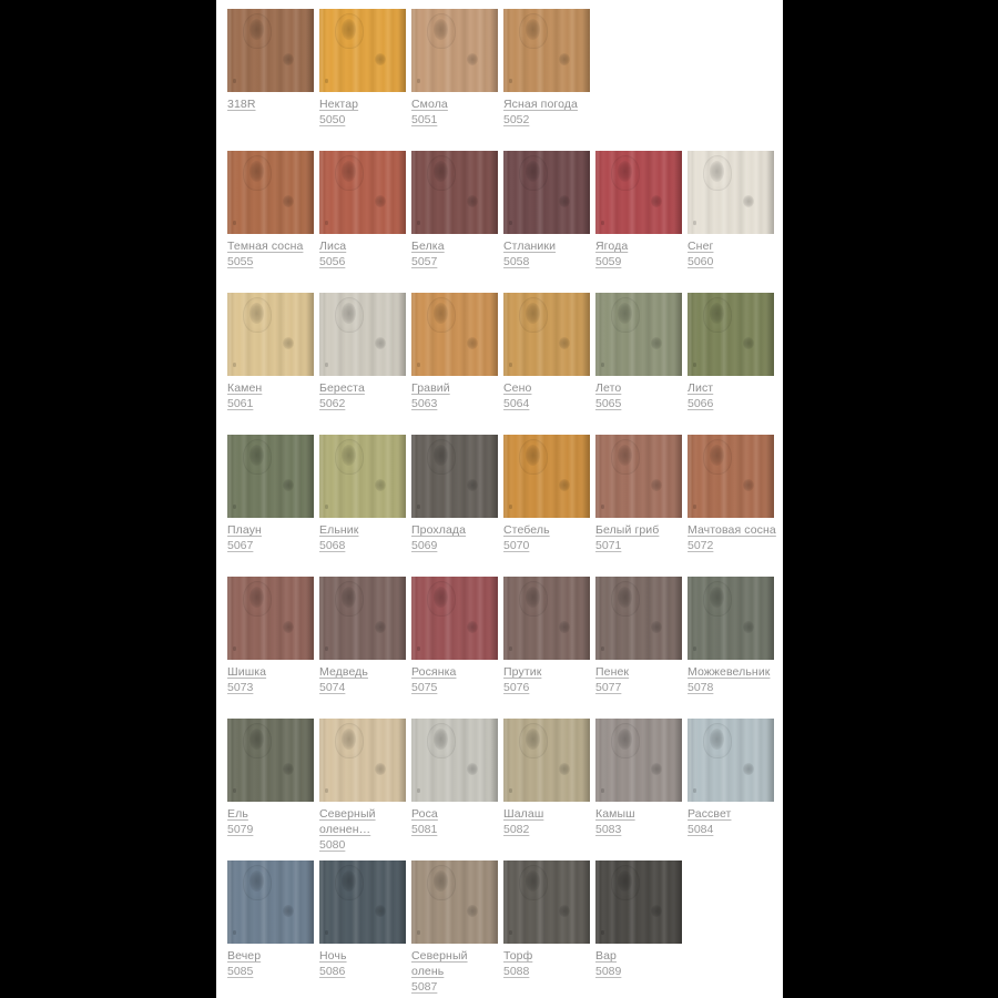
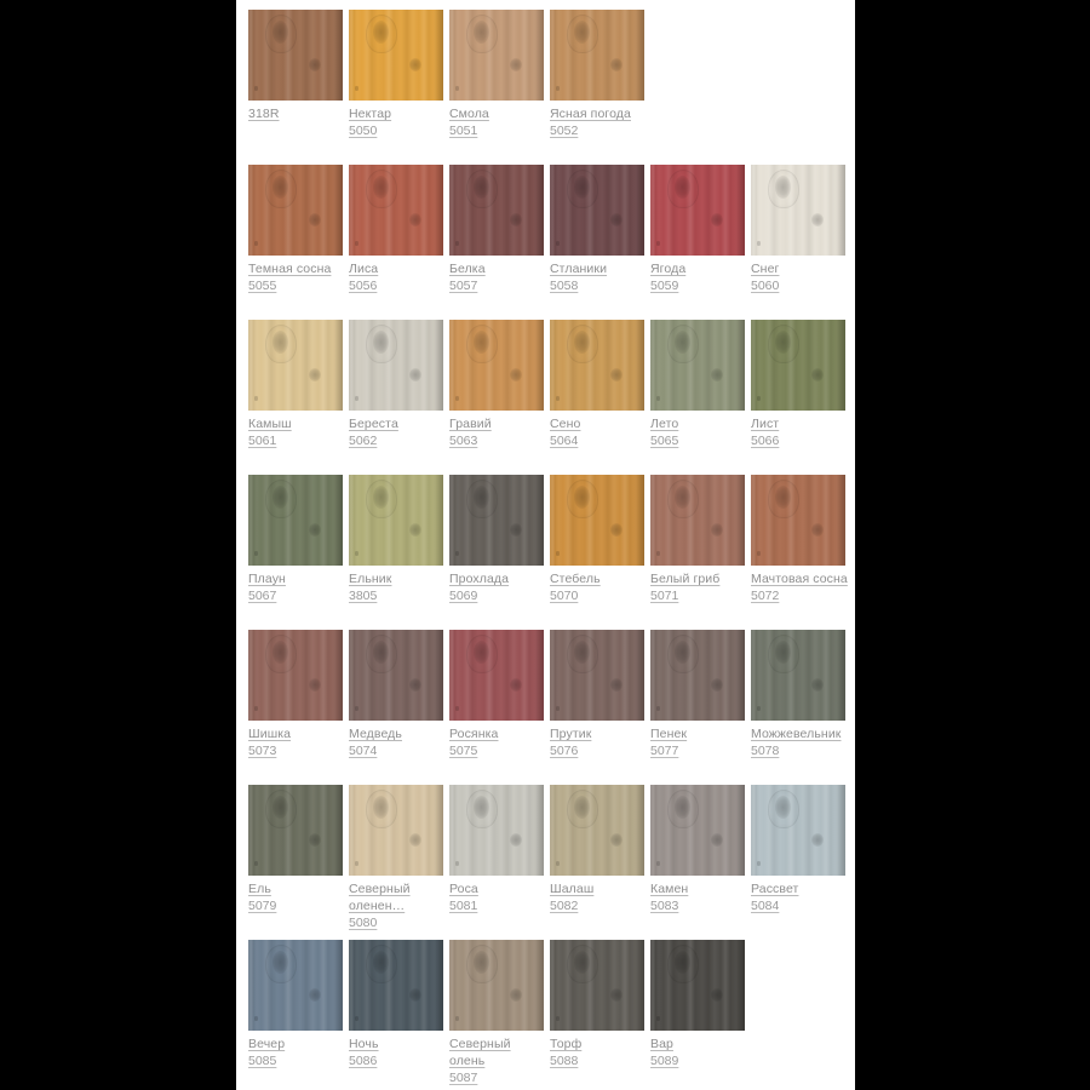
  318R
  Нектар
  5050
  Смола
  5051
  Ясная погода
  5052
  Темная сосна
  5055
  Лиса
  5056
  Белка
  5057
  Стланики
  5058
  Ягода
  5059
  Снег
  5060
- Камен
+ Камыш
  5061
  Береста
  5062
  Гравий
  5063
  Сено
  5064
  Лето
  5065
  Лист
  5066
  Плаун
  5067
  Ельник
- 5068
+ 3805
  Прохлада
  5069
  Стебель
  5070
  Белый гриб
  5071
  Мачтовая сосна
  5072
  Шишка
  5073
  Медведь
  5074
  Росянка
  5075
  Прутик
  5076
  Пенек
  5077
  Можжевельник
  5078
  Ель
  5079
  Северный оленен…
  5080
  Роса
  5081
  Шалаш
  5082
- Камыш
+ Камен
  5083
  Рассвет
  5084
  Вечер
  5085
  Ночь
  5086
  Северный олень
  5087
  Торф
  5088
  Вар
  5089
